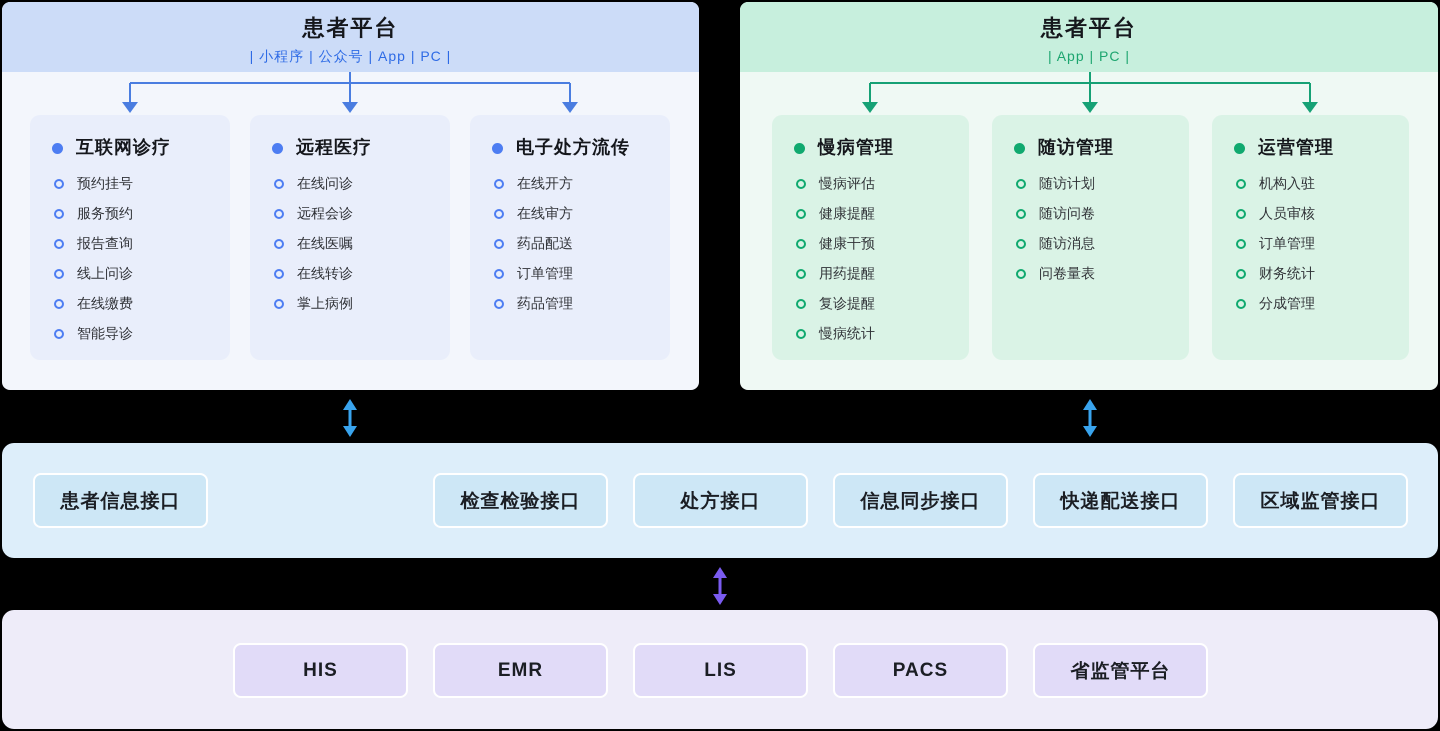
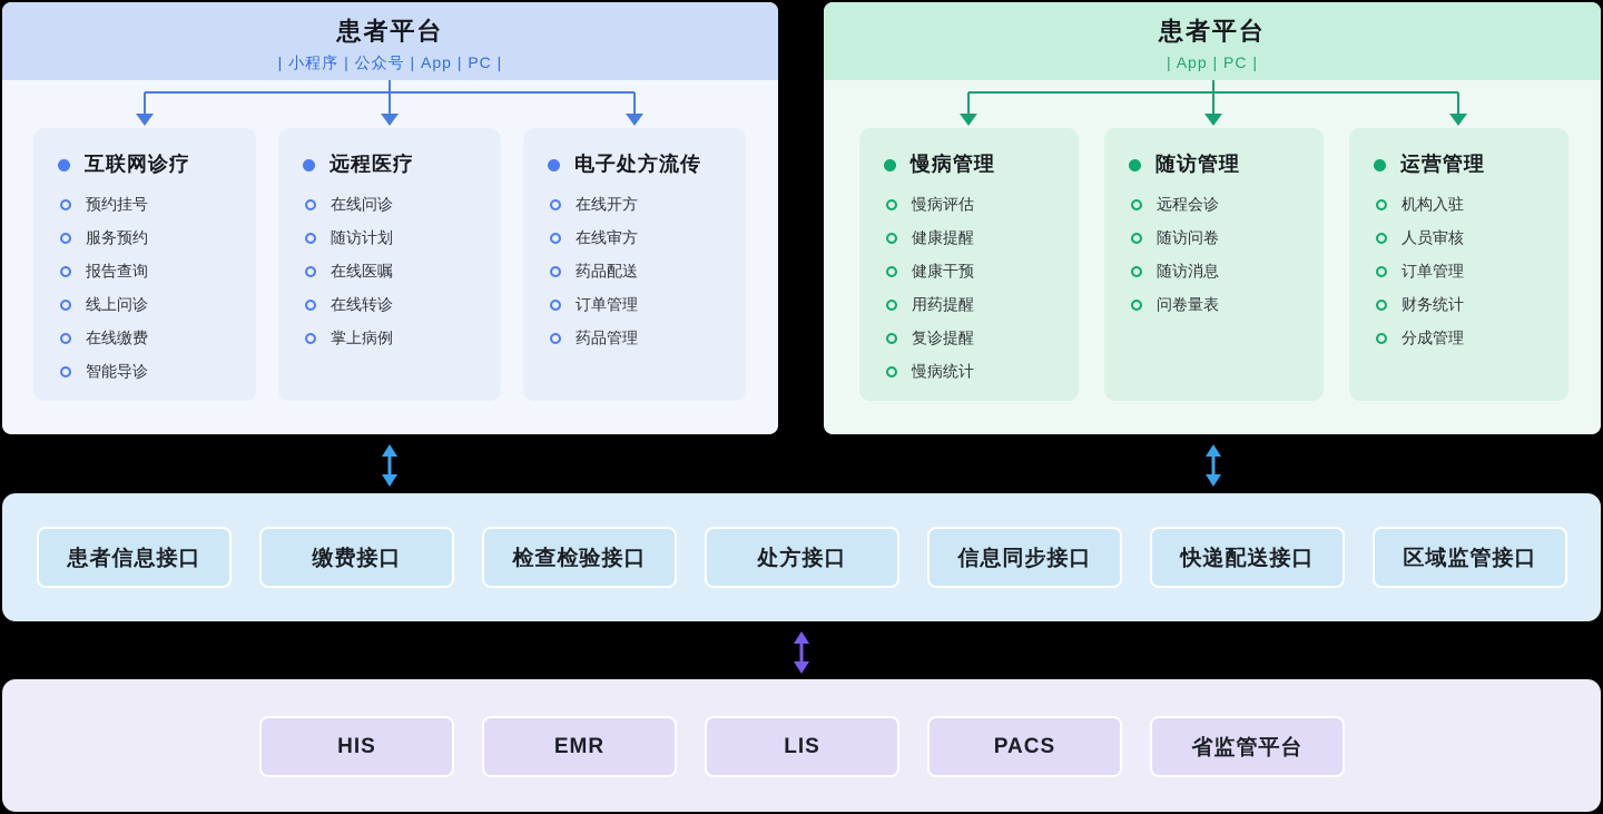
  患者平台
  | 小程序 | 公众号 | App | PC |
  互联网诊疗
  预约挂号
  服务预约
  报告查询
  线上问诊
  在线缴费
  智能导诊
  远程医疗
  在线问诊
- 远程会诊
+ 随访计划
  在线医嘱
  在线转诊
  掌上病例
  电子处方流传
  在线开方
  在线审方
  药品配送
  订单管理
  药品管理
  患者平台
  | App | PC |
  慢病管理
  慢病评估
  健康提醒
  健康干预
  用药提醒
  复诊提醒
  慢病统计
  随访管理
- 随访计划
+ 远程会诊
  随访问卷
  随访消息
  问卷量表
  运营管理
  机构入驻
  人员审核
  订单管理
  财务统计
  分成管理
  患者信息接口
+ 缴费接口
  检查检验接口
  处方接口
  信息同步接口
  快递配送接口
  区域监管接口
  HIS
  EMR
  LIS
  PACS
  省监管平台
